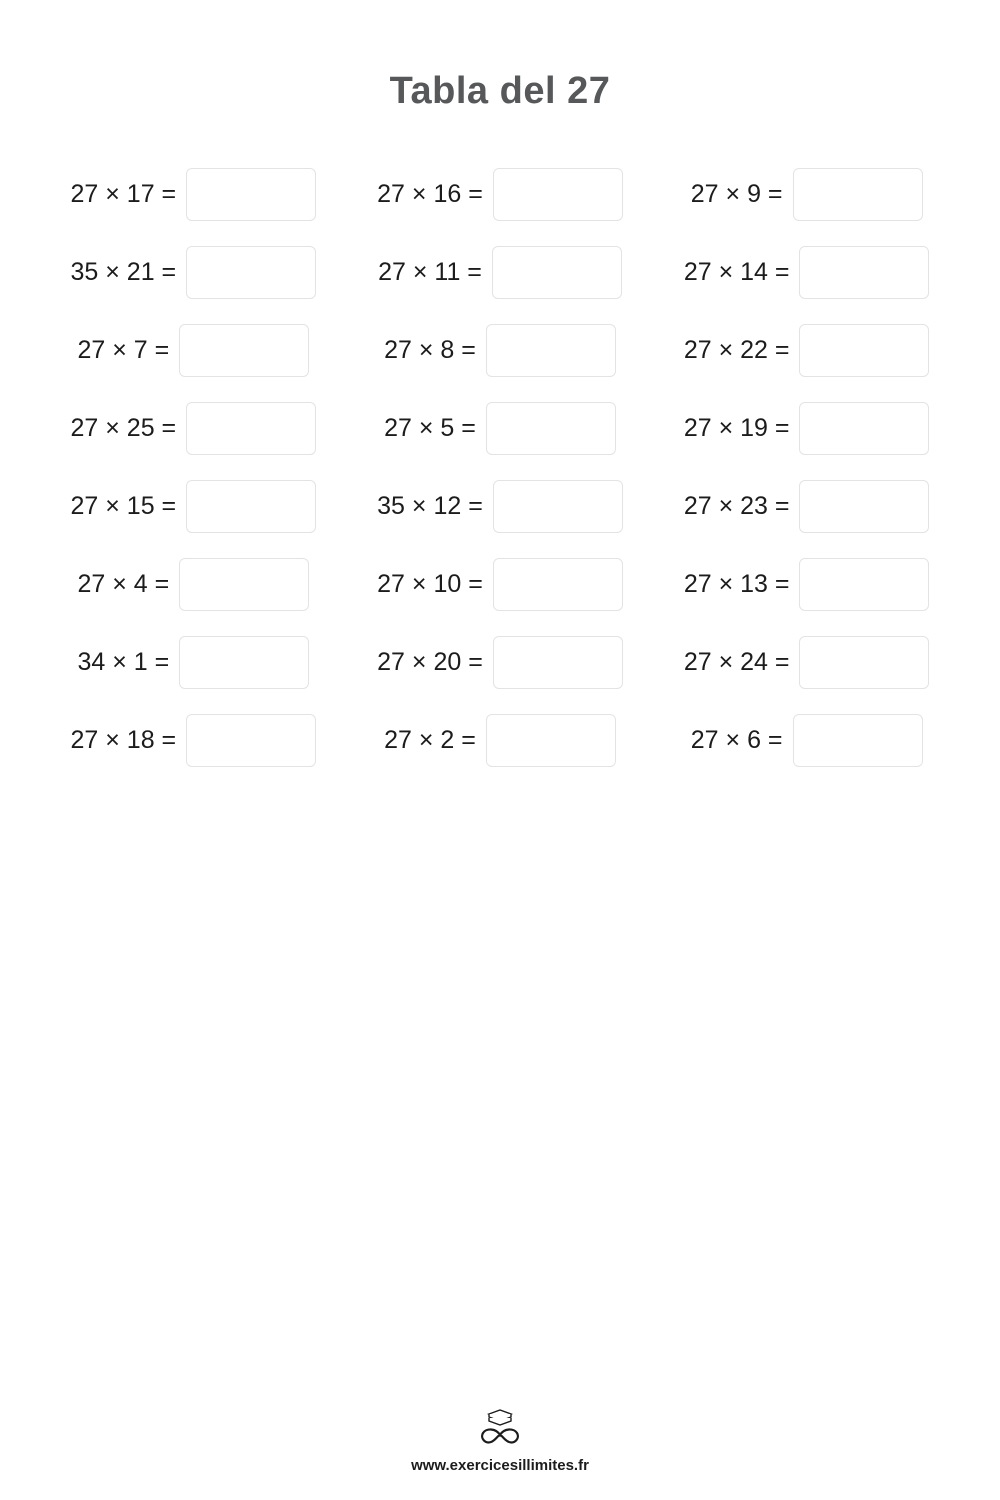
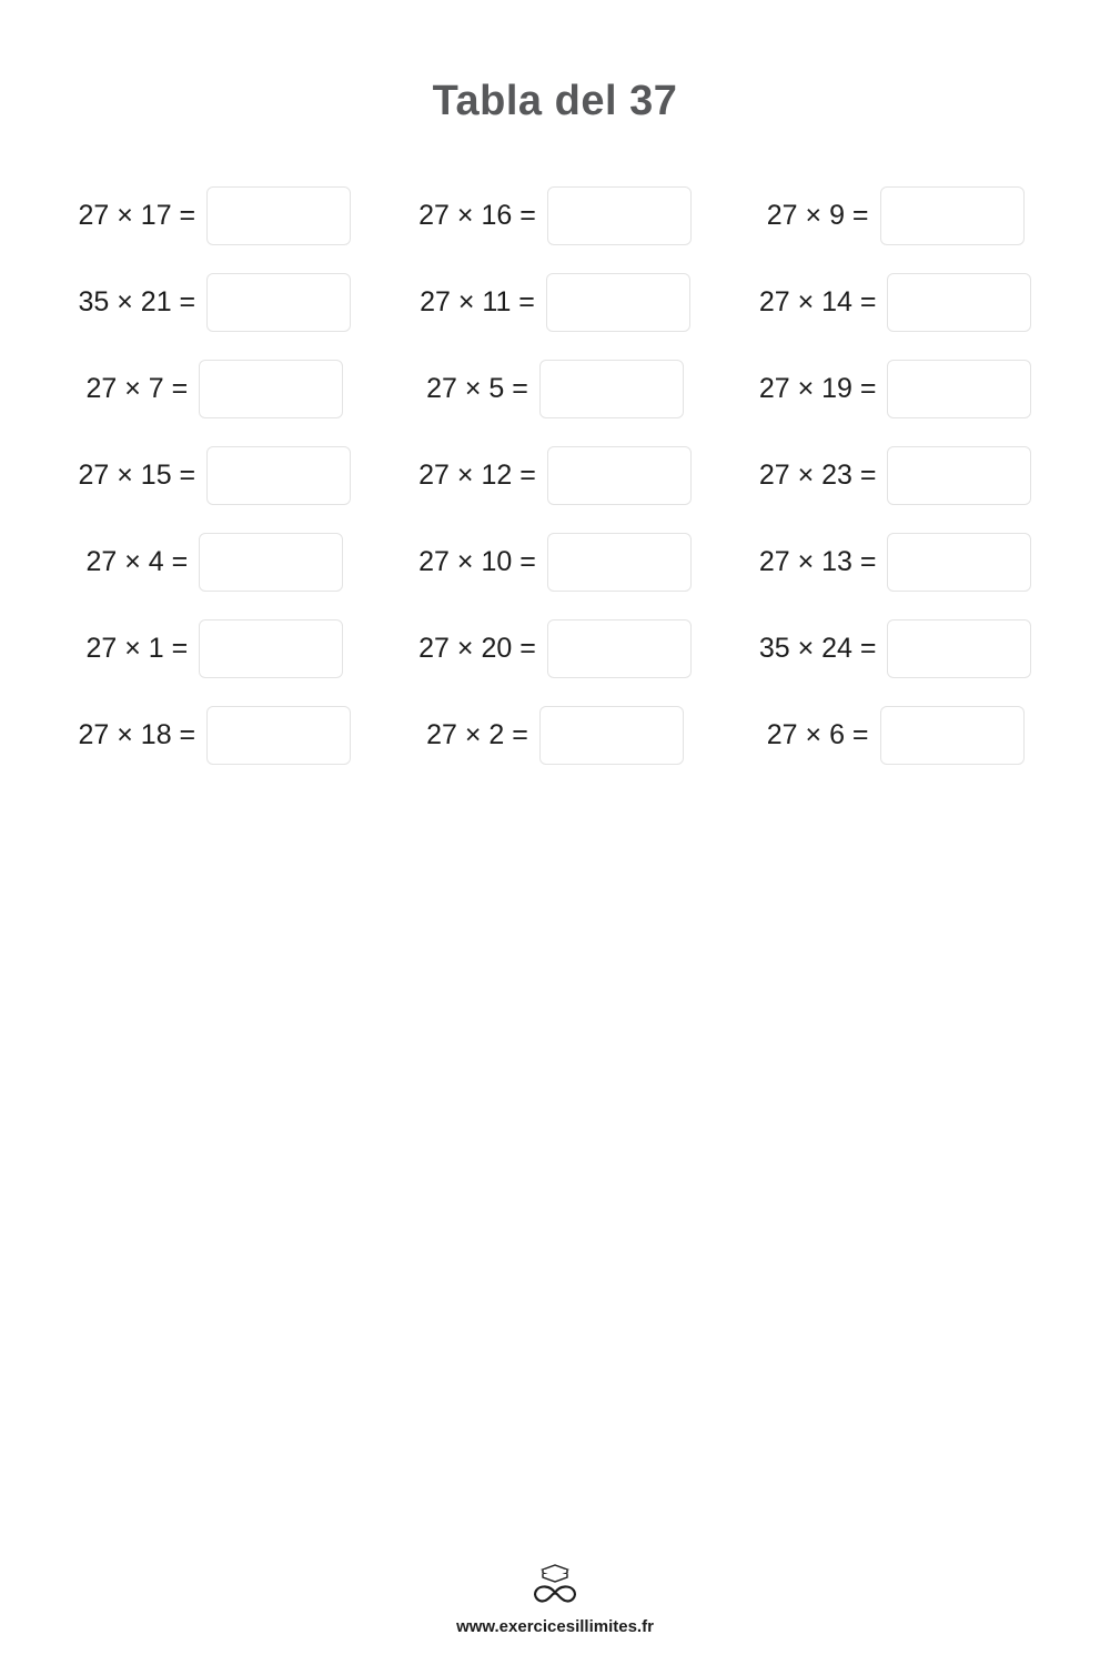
- Tabla del 27
+ Tabla del 37
  27 × 17 =
  27 × 16 =
  27 × 9 =
  35 × 21 =
  27 × 11 =
  27 × 14 =
  27 × 7 =
- 27 × 8 =
- 27 × 22 =
- 27 × 25 =
  27 × 5 =
  27 × 19 =
  27 × 15 =
- 35 × 12 =
+ 27 × 12 =
  27 × 23 =
  27 × 4 =
  27 × 10 =
  27 × 13 =
- 34 × 1 =
+ 27 × 1 =
  27 × 20 =
- 27 × 24 =
+ 35 × 24 =
  27 × 18 =
  27 × 2 =
  27 × 6 =
  www.exercicesillimites.fr
